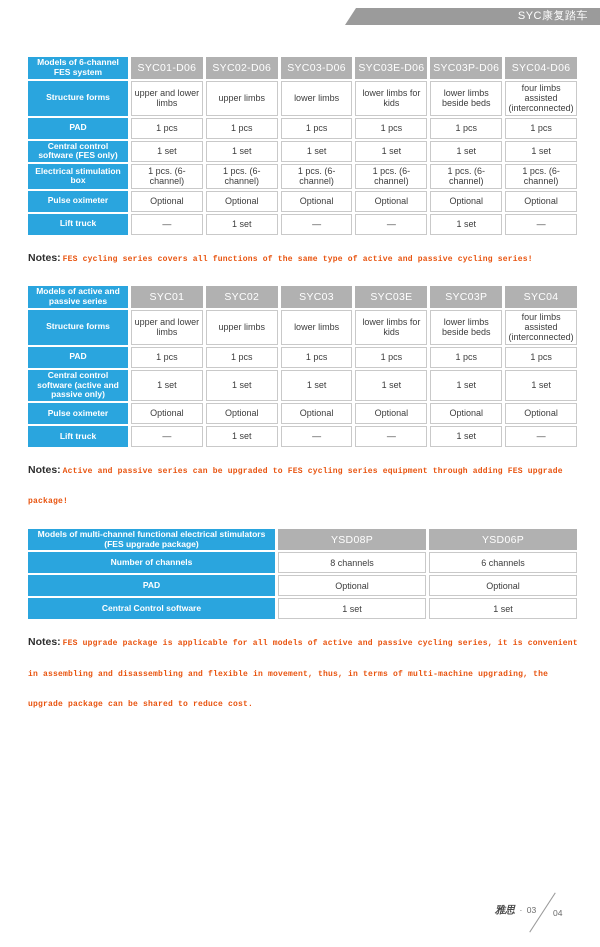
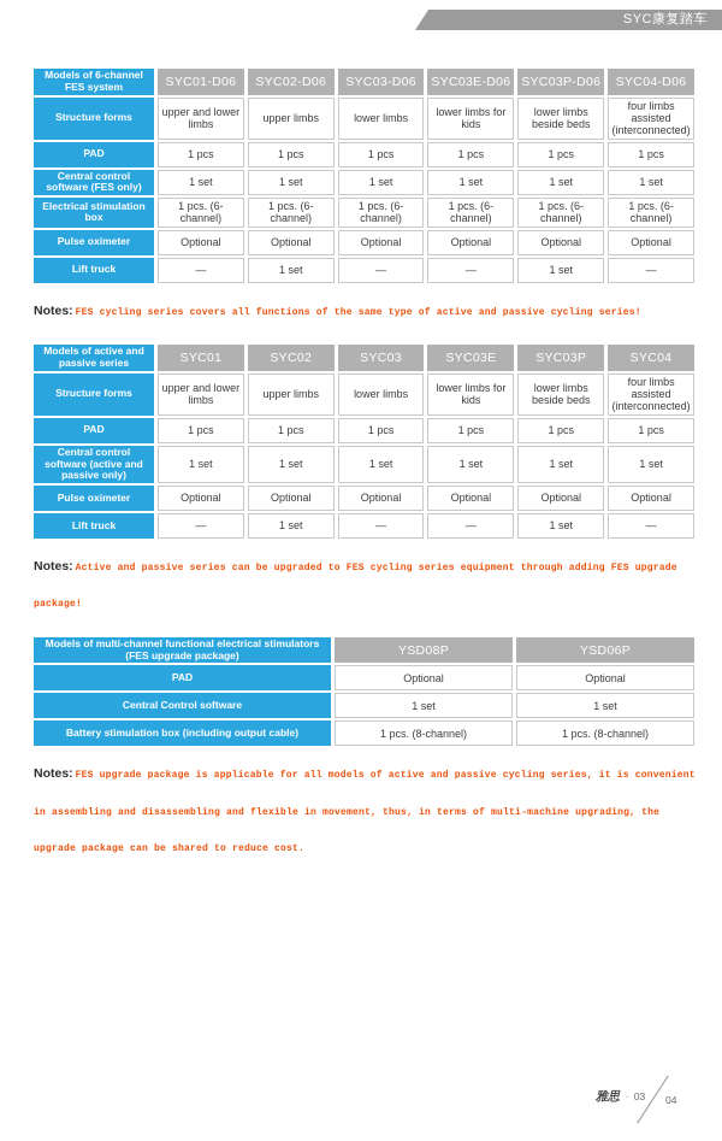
  SYC康复踏车
  Models of 6-channel FES system	SYC01-D06	SYC02-D06	SYC03-D06	SYC03E-D06	SYC03P-D06	SYC04-D06
  Structure forms	upper and lower limbs	upper limbs	lower limbs	lower limbs for kids	lower limbs beside beds	four limbs assisted (interconnected)
  PAD	1 pcs	1 pcs	1 pcs	1 pcs	1 pcs	1 pcs
  Central control software (FES only)	1 set	1 set	1 set	1 set	1 set	1 set
  Electrical stimulation box	1 pcs. (6-channel)	1 pcs. (6-channel)	1 pcs. (6-channel)	1 pcs. (6-channel)	1 pcs. (6-channel)	1 pcs. (6-channel)
  Pulse oximeter	Optional	Optional	Optional	Optional	Optional	Optional
  Lift truck	—	1 set	—	—	1 set	—
  Notes: FES cycling series covers all functions of the same type of active and passive cycling series!
  Models of active and passive series	SYC01	SYC02	SYC03	SYC03E	SYC03P	SYC04
  Structure forms	upper and lower limbs	upper limbs	lower limbs	lower limbs for kids	lower limbs beside beds	four limbs assisted (interconnected)
  PAD	1 pcs	1 pcs	1 pcs	1 pcs	1 pcs	1 pcs
  Central control software (active and passive only)	1 set	1 set	1 set	1 set	1 set	1 set
  Pulse oximeter	Optional	Optional	Optional	Optional	Optional	Optional
  Lift truck	—	1 set	—	—	1 set	—
  Notes: Active and passive series can be upgraded to FES cycling series equipment through adding FES upgrade package!
  Models of multi-channel functional electrical stimulators (FES upgrade package)	YSD08P	YSD06P
- Number of channels	8 channels	6 channels
  PAD	Optional	Optional
  Central Control software	1 set	1 set
+ Battery stimulation box (including output cable)	1 pcs. (8-channel)	1 pcs. (8-channel)
  Notes: FES upgrade package is applicable for all models of active and passive cycling series, it is convenient in assembling and disassembling and flexible in movement, thus, in terms of multi-machine upgrading, the upgrade package can be shared to reduce cost.
  雅思 · 03
  04
